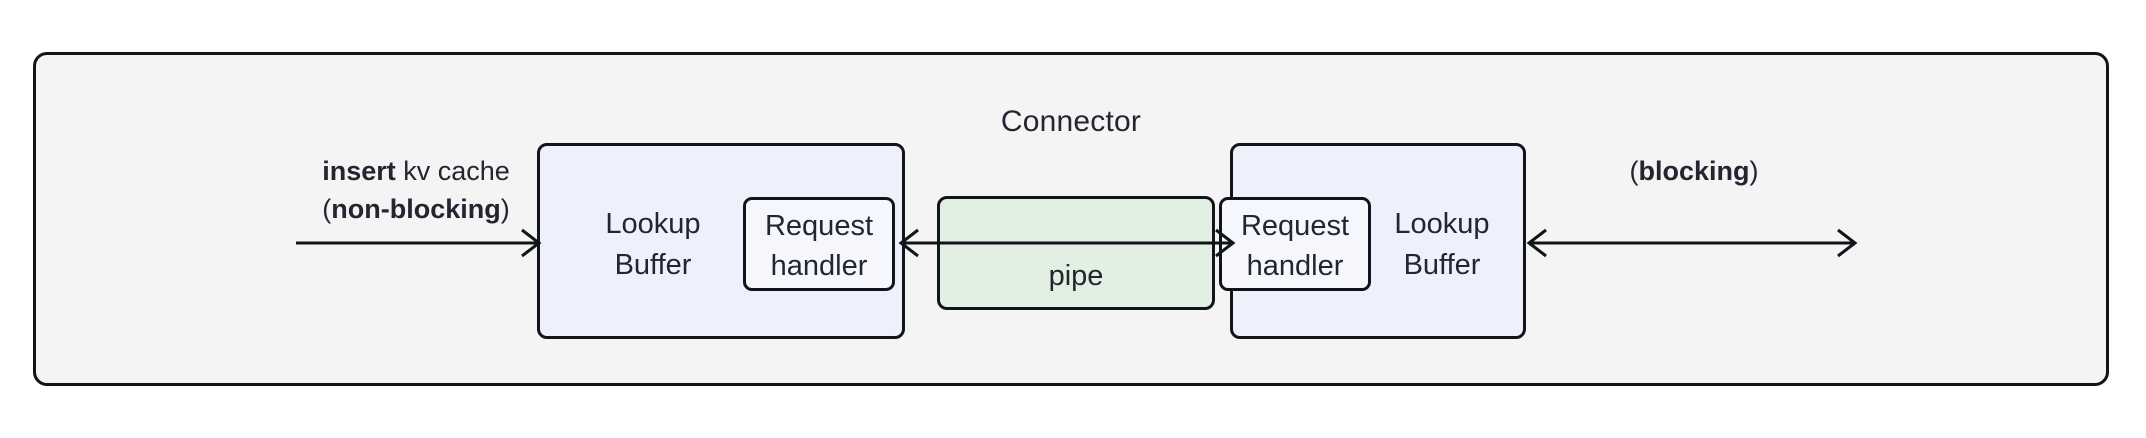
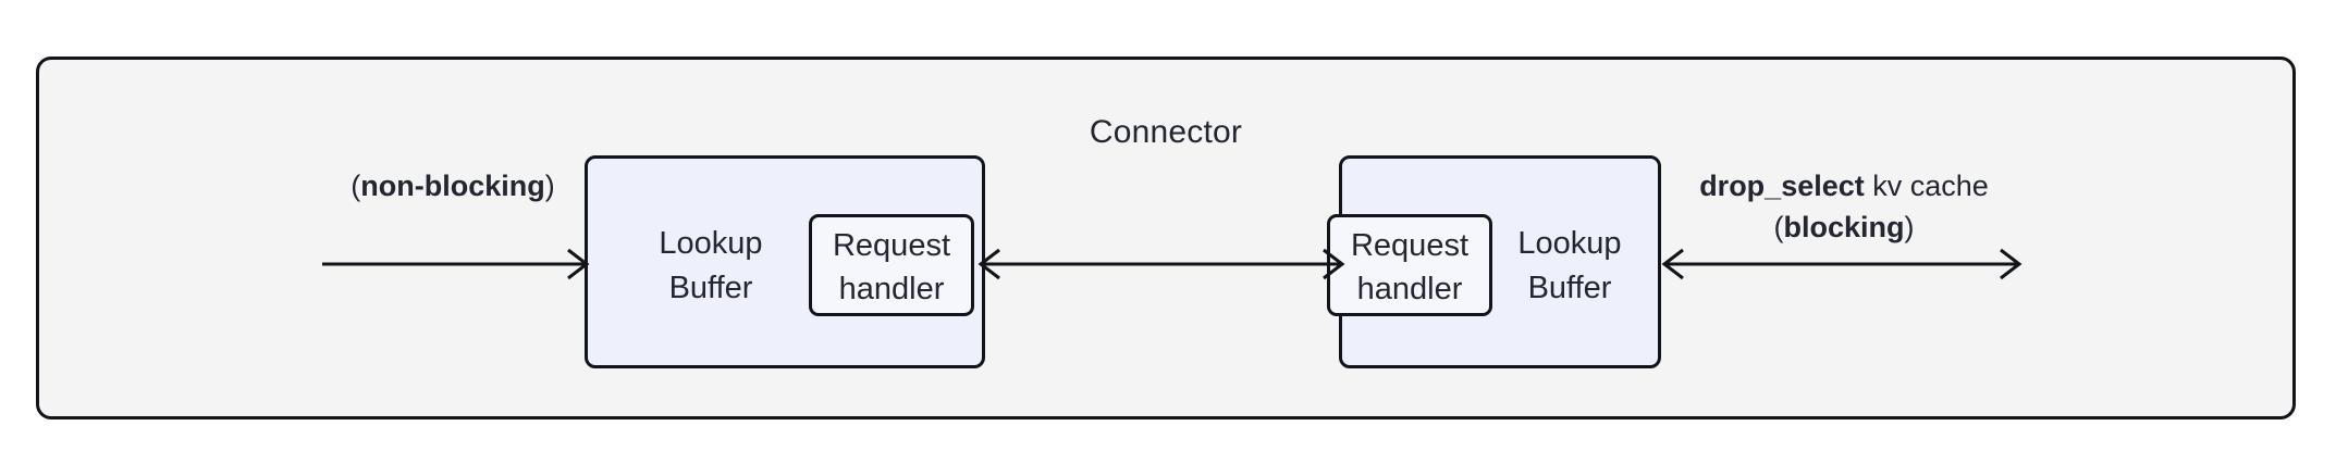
  Connector
  Lookup
  Buffer
  Request
  handler
- pipe
  Lookup
  Buffer
  Request
  handler
- insert kv cache
  (non-blocking)
+ drop_select kv cache
  (blocking)
